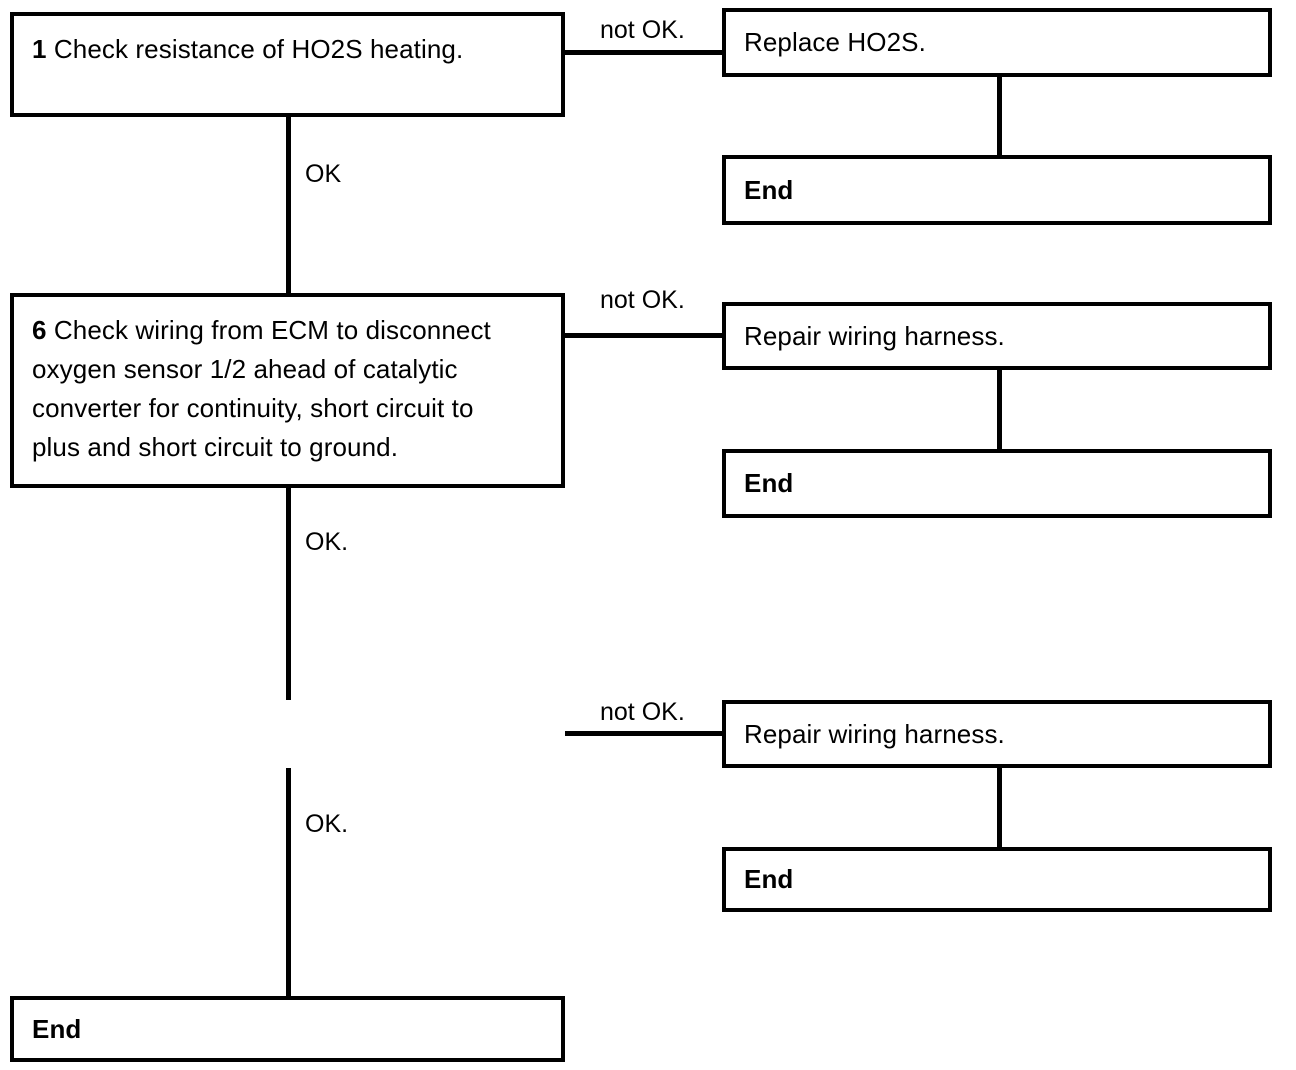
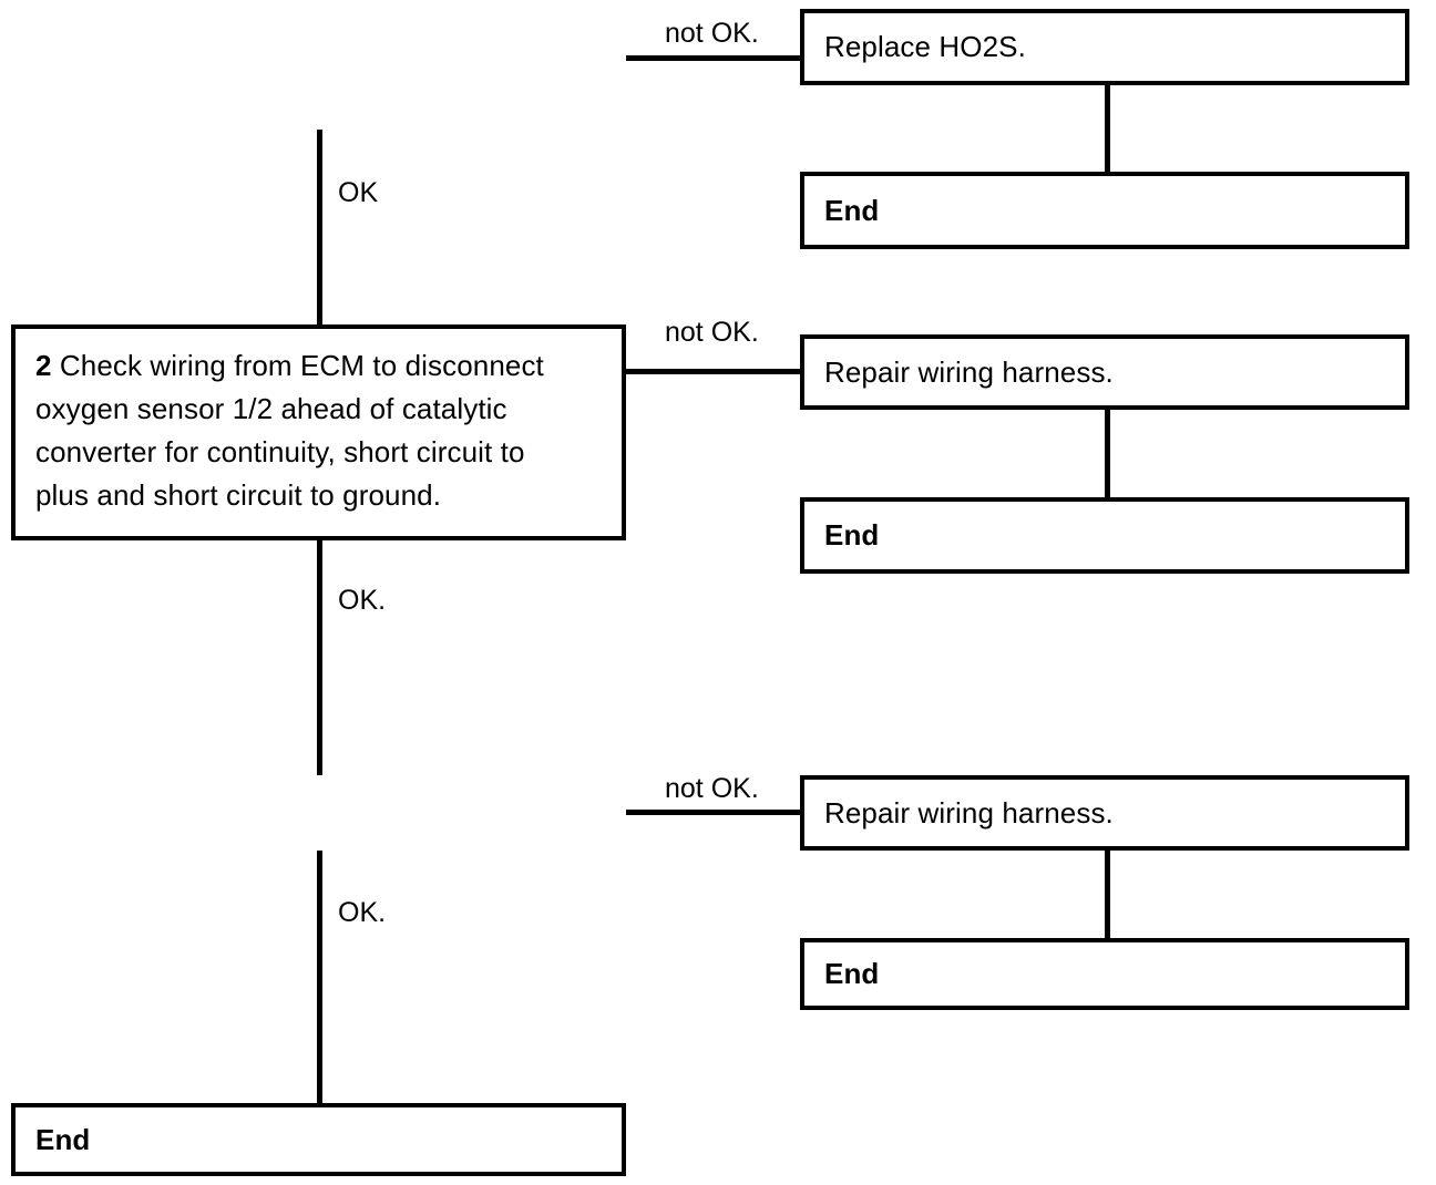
- 1 Check resistance of HO2S heating.
  not OK.
  Replace HO2S.
  End
  OK
- 6 Check wiring from ECM to disconnect
+ 2 Check wiring from ECM to disconnect
  oxygen sensor 1/2 ahead of catalytic
  converter for continuity, short circuit to
  plus and short circuit to ground.
  not OK.
  Repair wiring harness.
  End
  OK.
  not OK.
  Repair wiring harness.
  End
  OK.
  End
